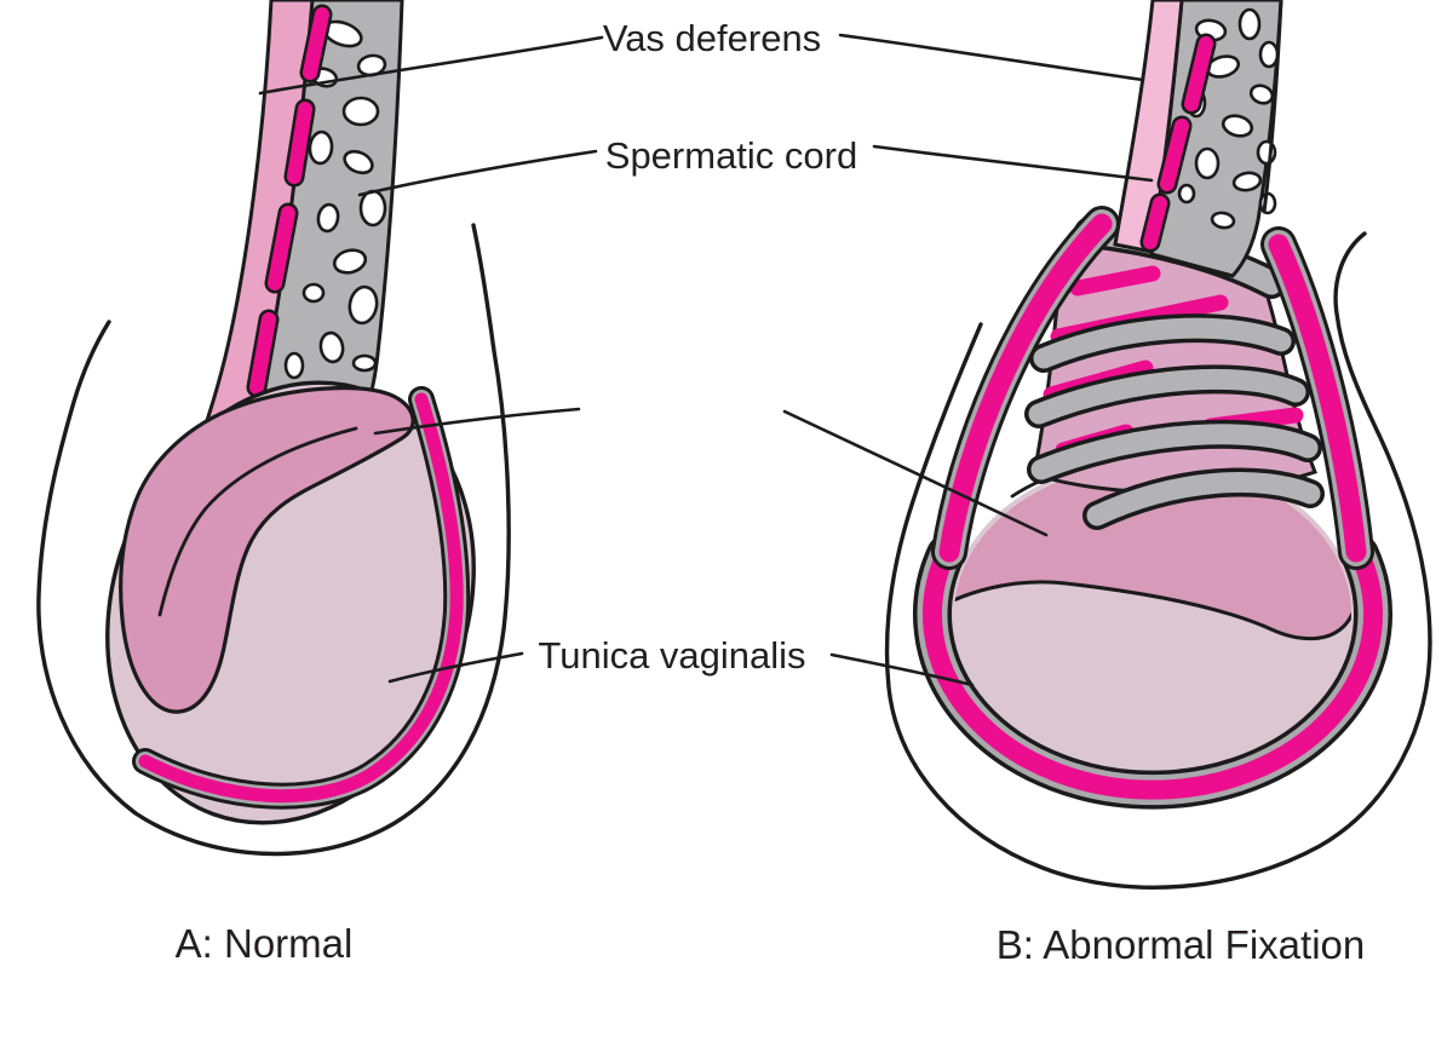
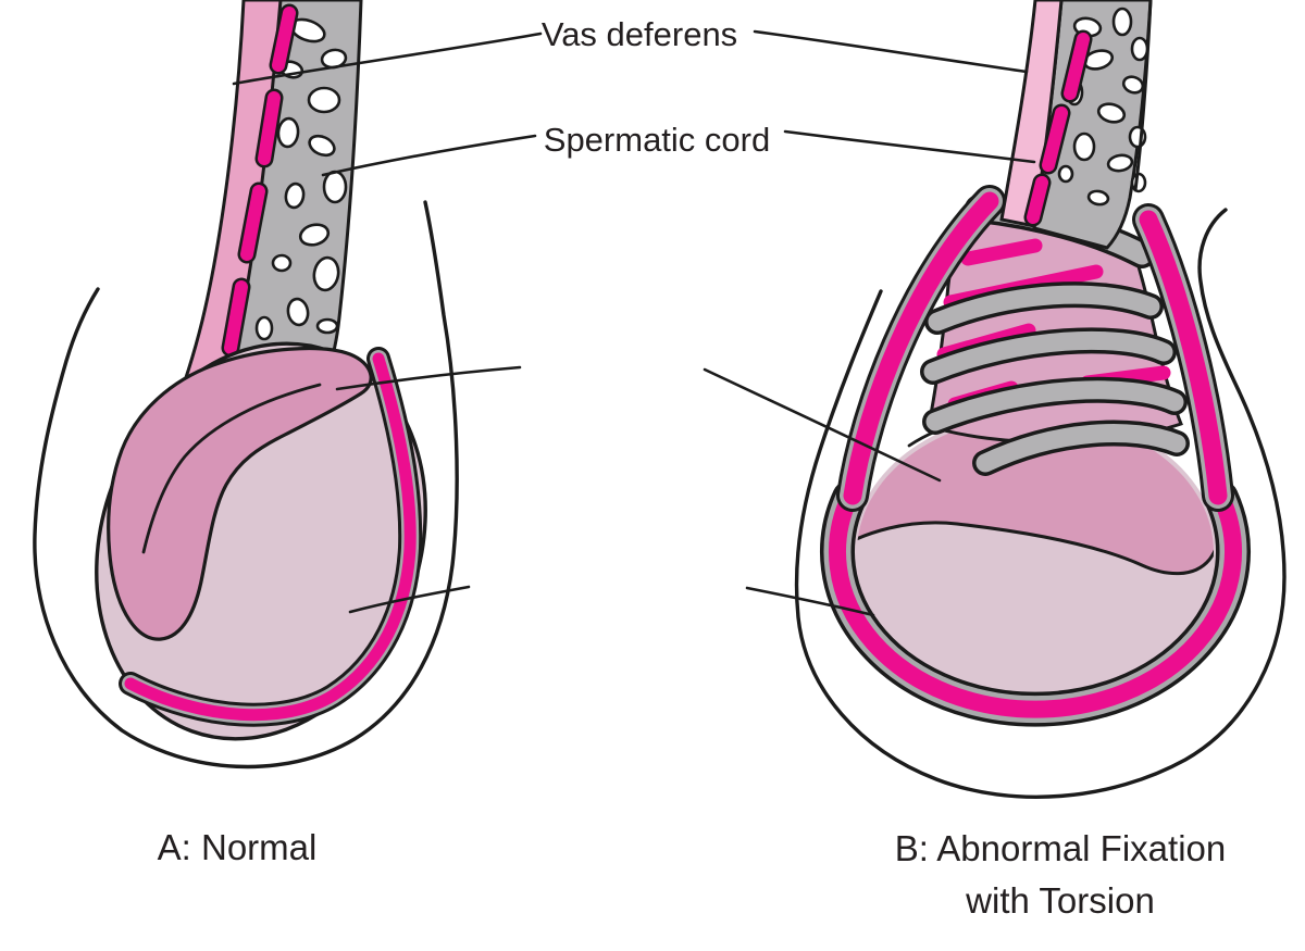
  Vas deferens
  Spermatic cord
- Tunica vaginalis
  A: Normal
  B: Abnormal Fixation
+ with Torsion
